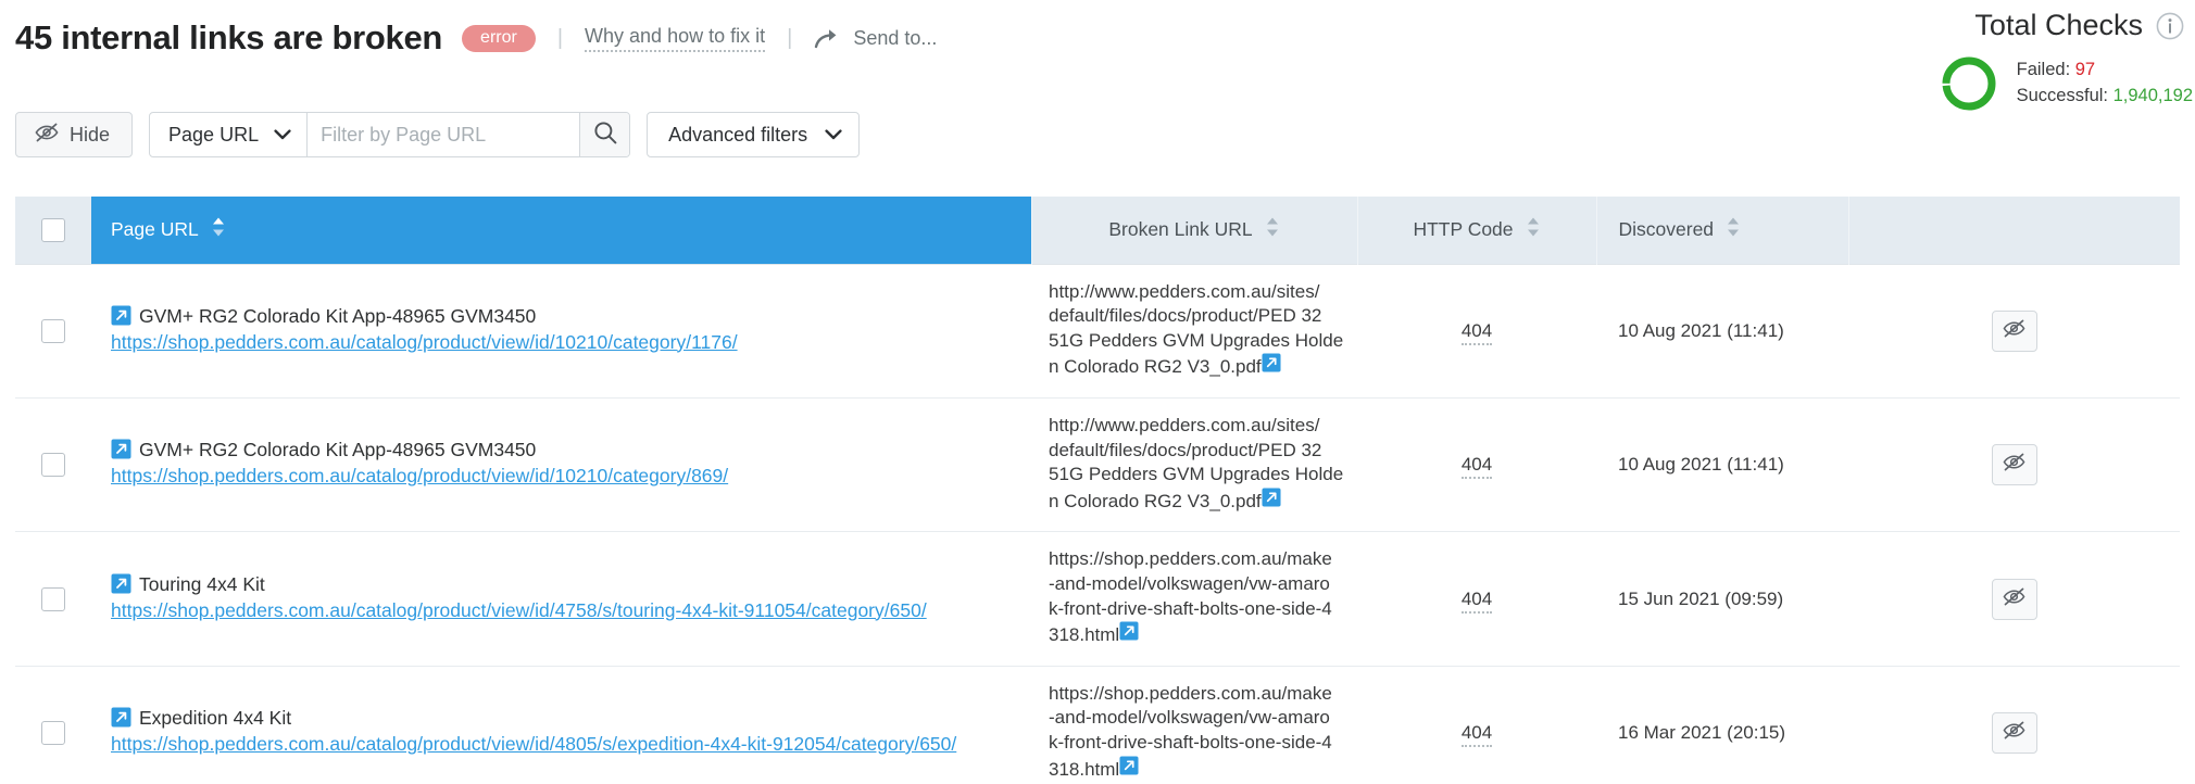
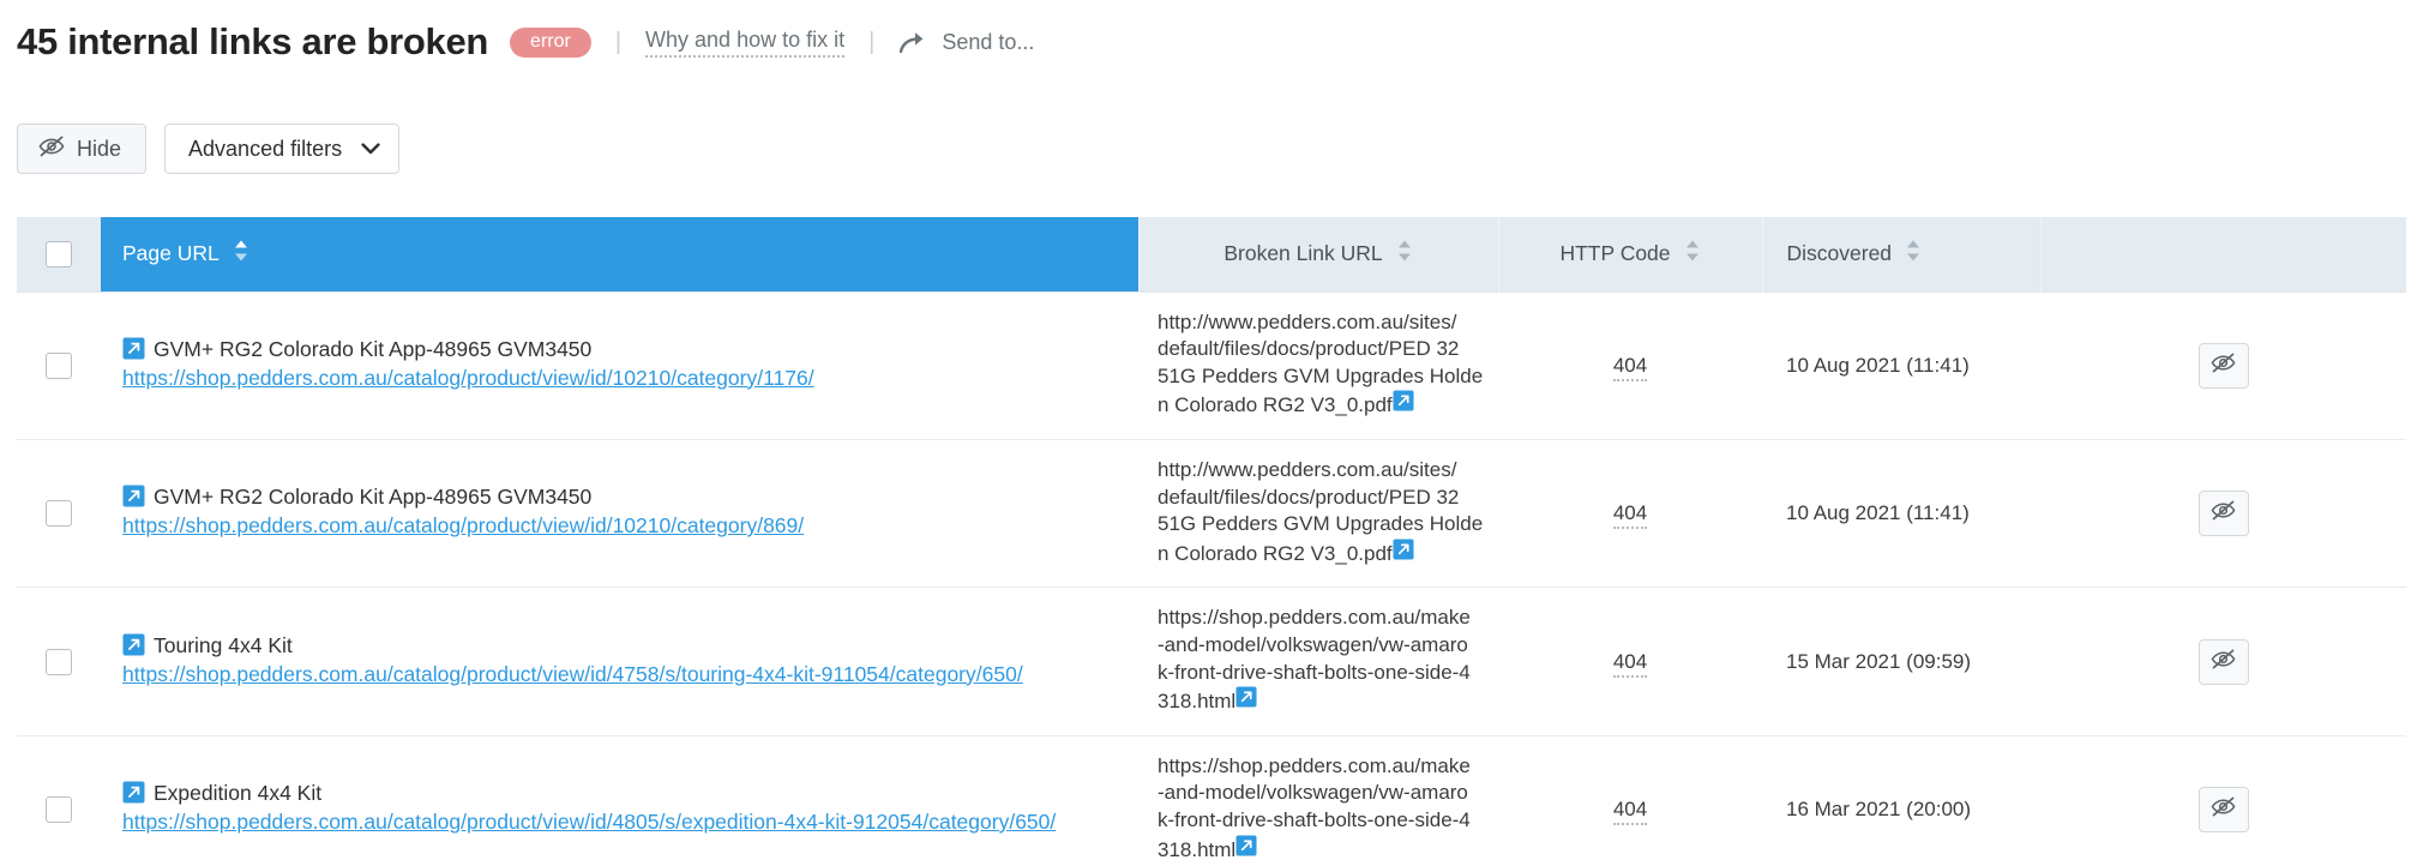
  45 internal links are broken
  error
  |
  Why and how to fix it
  |
  Send to...
- Total Checks
- Failed: 97
- Successful: 1,940,192
  Hide
- Page URL
- Filter by Page URL
  Advanced filters
  	Page URL	Broken Link URL	HTTP Code	Discovered
  	GVM+ RG2 Colorado Kit App-48965 GVM3450 https://shop.pedders.com.au/catalog/product/view/id/10210/category/1176/	http://www.pedders.com.au/sites/ default/files/docs/product/PED 32 51G Pedders GVM Upgrades Holde n Colorado RG2 V3_0.pdf	404	10 Aug 2021 (11:41)
  	GVM+ RG2 Colorado Kit App-48965 GVM3450 https://shop.pedders.com.au/catalog/product/view/id/10210/category/869/	http://www.pedders.com.au/sites/ default/files/docs/product/PED 32 51G Pedders GVM Upgrades Holde n Colorado RG2 V3_0.pdf	404	10 Aug 2021 (11:41)
- 	Touring 4x4 Kit https://shop.pedders.com.au/catalog/product/view/id/4758/s/touring-4x4-kit-911054/category/650/	https://shop.pedders.com.au/make -and-model/volkswagen/vw-amaro k-front-drive-shaft-bolts-one-side-4 318.html	404	15 Jun 2021 (09:59)
+ 	Touring 4x4 Kit https://shop.pedders.com.au/catalog/product/view/id/4758/s/touring-4x4-kit-911054/category/650/	https://shop.pedders.com.au/make -and-model/volkswagen/vw-amaro k-front-drive-shaft-bolts-one-side-4 318.html	404	15 Mar 2021 (09:59)
- 	Expedition 4x4 Kit https://shop.pedders.com.au/catalog/product/view/id/4805/s/expedition-4x4-kit-912054/category/650/	https://shop.pedders.com.au/make -and-model/volkswagen/vw-amaro k-front-drive-shaft-bolts-one-side-4 318.html	404	16 Mar 2021 (20:15)
+ 	Expedition 4x4 Kit https://shop.pedders.com.au/catalog/product/view/id/4805/s/expedition-4x4-kit-912054/category/650/	https://shop.pedders.com.au/make -and-model/volkswagen/vw-amaro k-front-drive-shaft-bolts-one-side-4 318.html	404	16 Mar 2021 (20:00)
